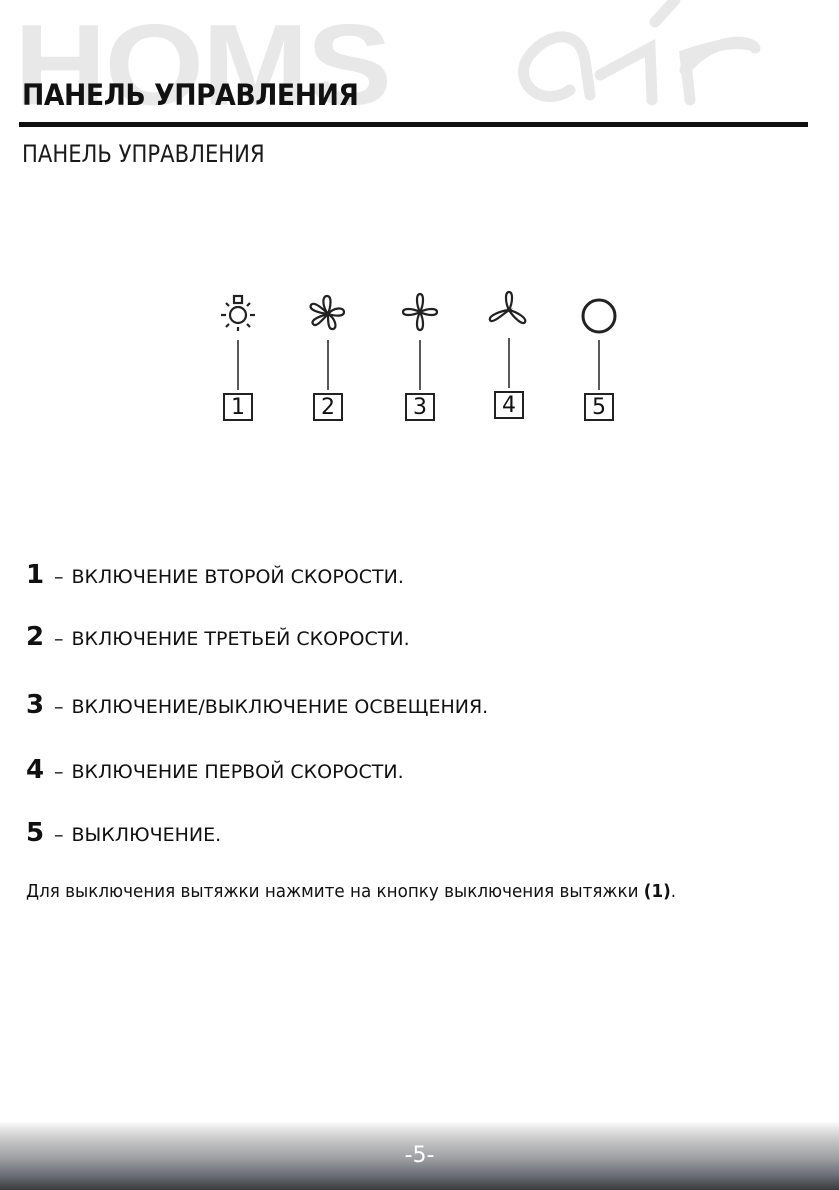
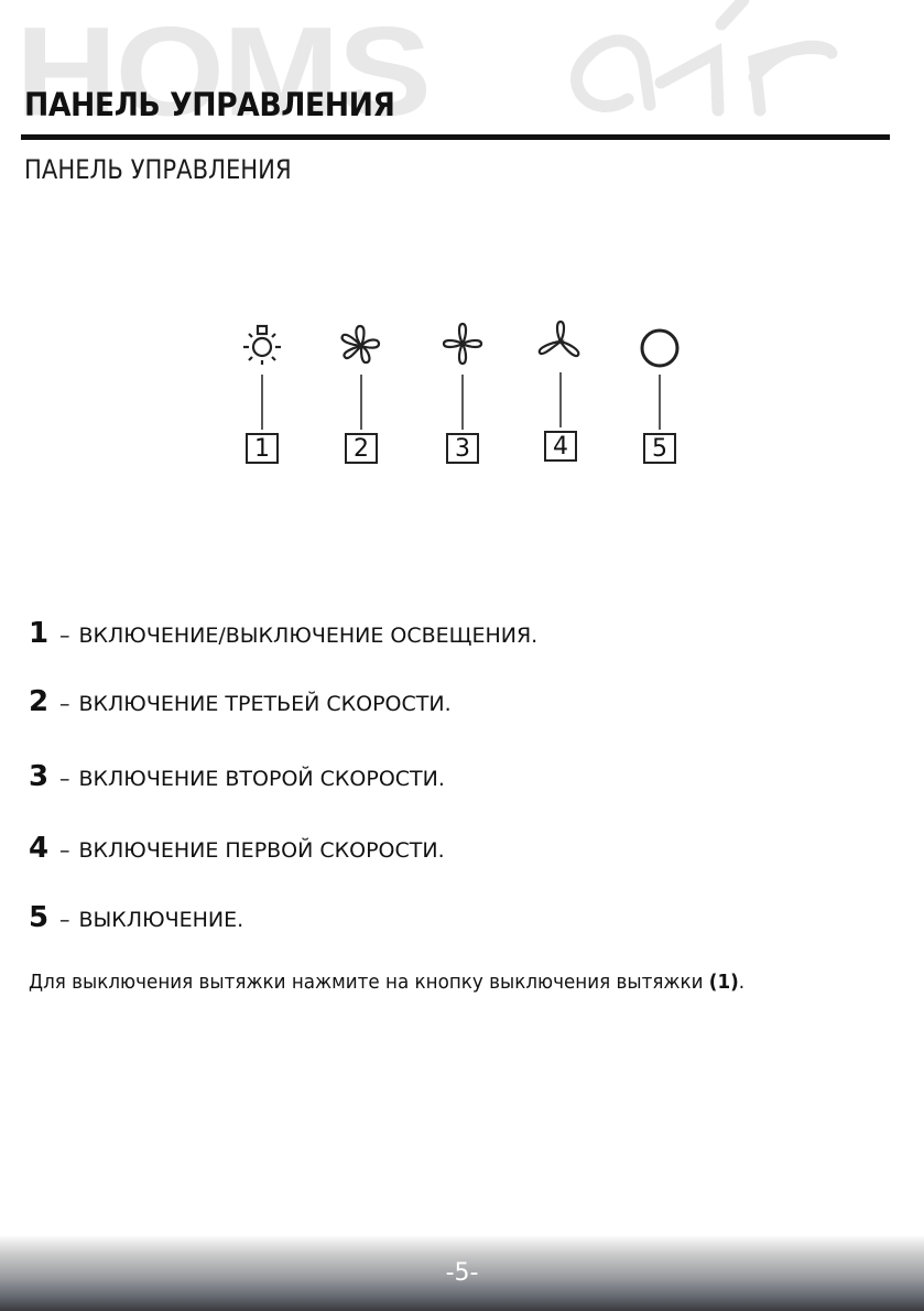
  HOMS
  ПАНЕЛЬ УПРАВЛЕНИЯ
  ПАНЕЛЬ УПРАВЛЕНИЯ
  1
  2
  3
  4
  5
- 1 – ВКЛЮЧЕНИЕ ВТОРОЙ СКОРОСТИ.
+ 1 – ВКЛЮЧЕНИЕ/ВЫКЛЮЧЕНИЕ ОСВЕЩЕНИЯ.
  2 – ВКЛЮЧЕНИЕ ТРЕТЬЕЙ СКОРОСТИ.
- 3 – ВКЛЮЧЕНИЕ/ВЫКЛЮЧЕНИЕ ОСВЕЩЕНИЯ.
+ 3 – ВКЛЮЧЕНИЕ ВТОРОЙ СКОРОСТИ.
  4 – ВКЛЮЧЕНИЕ ПЕРВОЙ СКОРОСТИ.
  5 – ВЫКЛЮЧЕНИЕ.
  Для выключения вытяжки нажмите на кнопку выключения вытяжки (1).
  -5-
